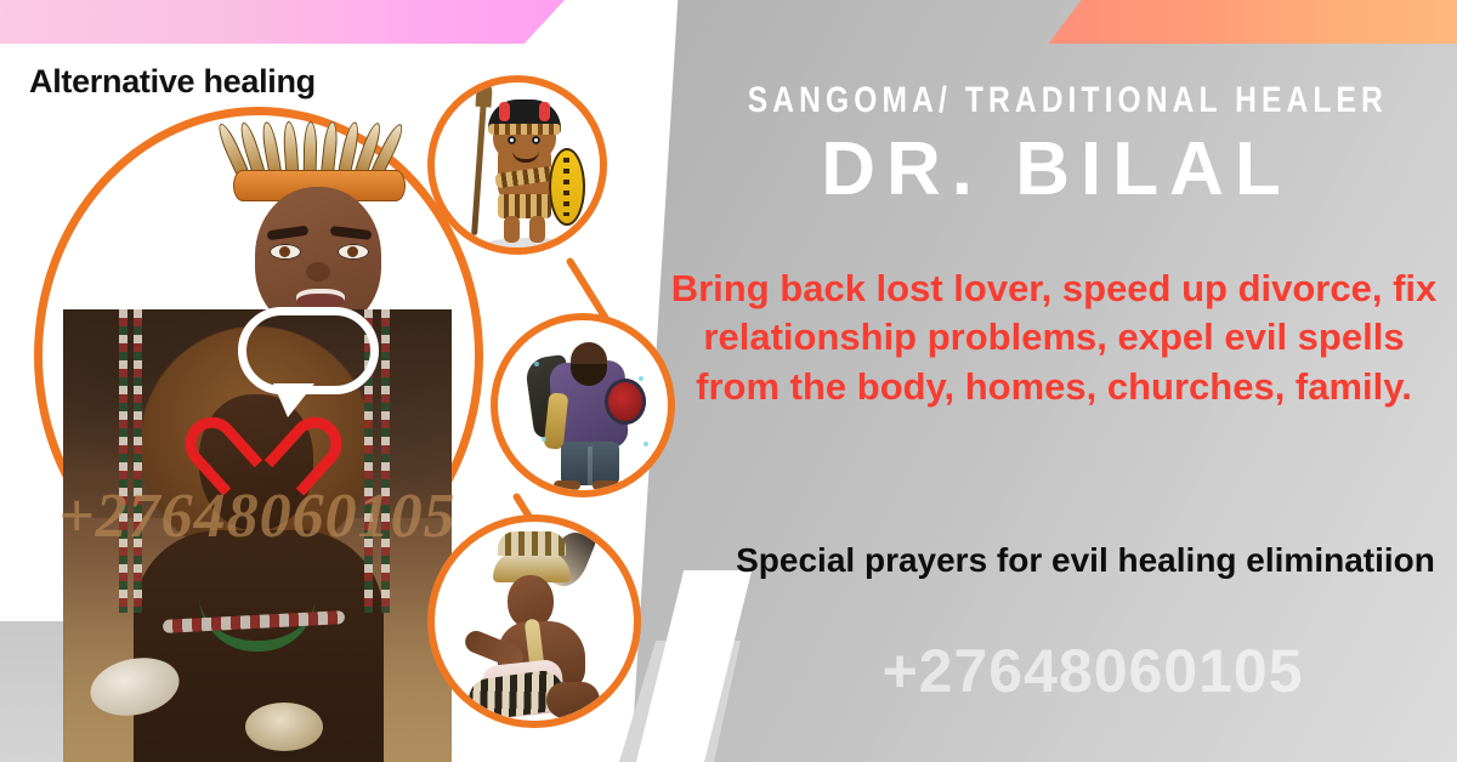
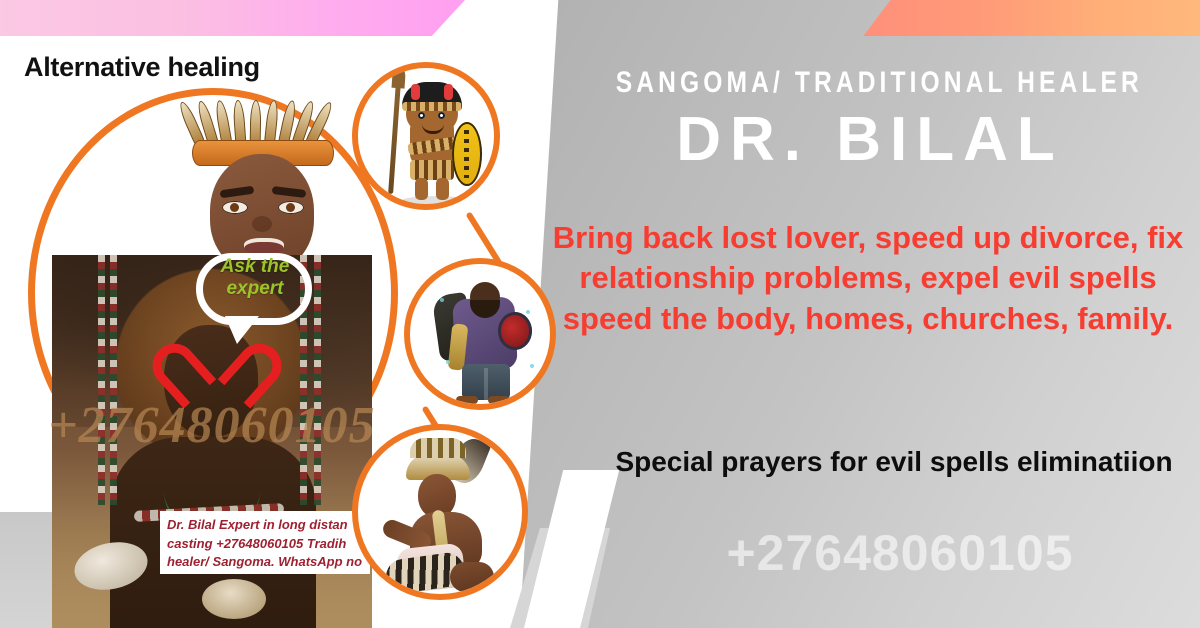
+ Ask the expert
  +27648060105
+ Dr. Bilal Expert in long distan
+ casting +27648060105 Tradih
+ healer/ Sangoma. WhatsApp no
  Alternative healing
  SANGOMA/ TRADITIONAL HEALER
  DR. BILAL
- Bring back lost lover, speed up divorce, fix relationship problems, expel evil spells from the body, homes, churches, family.
+ Bring back lost lover, speed up divorce, fix relationship problems, expel evil spells speed the body, homes, churches, family.
- Special prayers for evil healing eliminatiion
+ Special prayers for evil spells eliminatiion
  +27648060105
